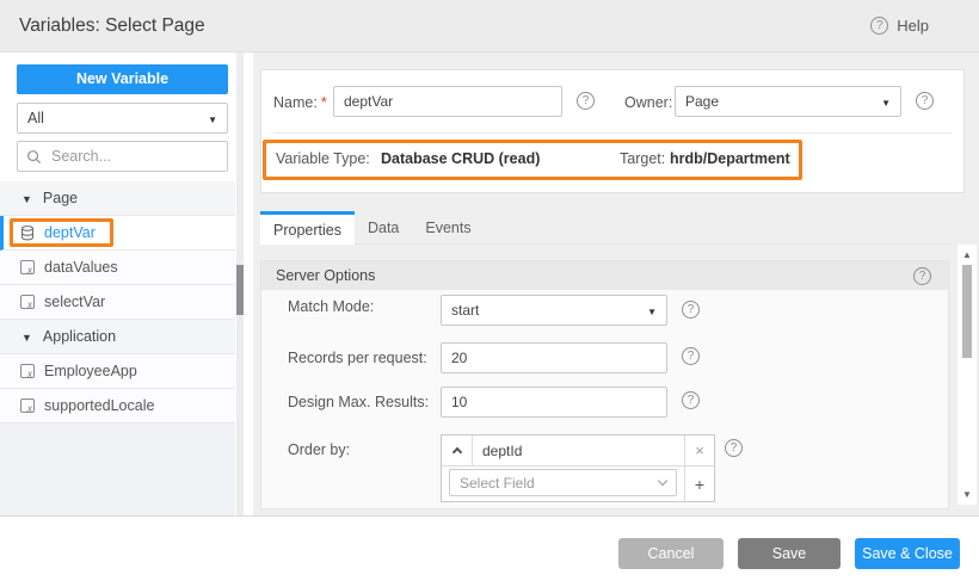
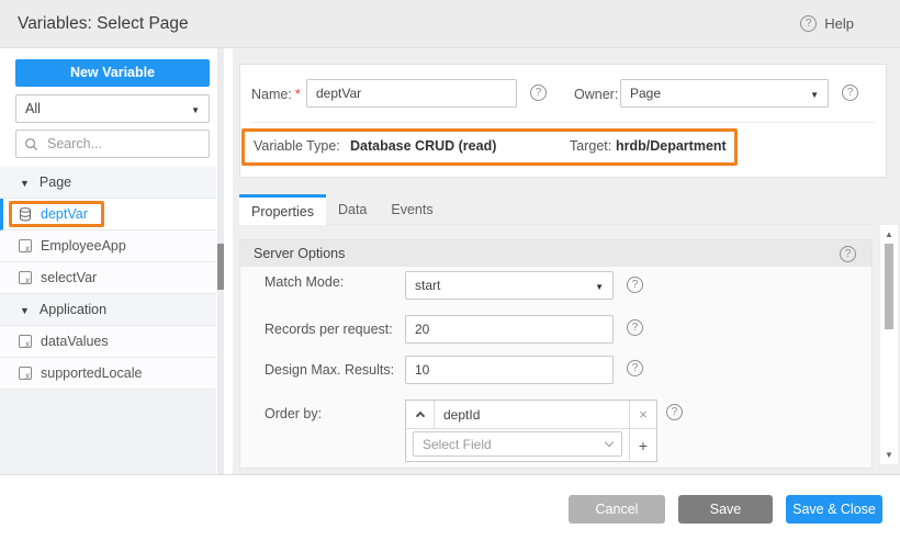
  Variables: Select Page
  Help
  New Variable
  All
  Search...
  Page
  deptVar
- dataValues
+ EmployeeApp
  selectVar
  Application
- EmployeeApp
+ dataValues
  supportedLocale
  Name: *
  deptVar
  Owner:
  Page
  Variable Type:
  Database CRUD (read)
  Target:
  hrdb/Department
  Properties
  Data
  Events
  Server Options
  Match Mode:
  start
  Records per request:
  20
  Design Max. Results:
  10
  Order by:
  deptId
  Select Field
  Cancel
  Save
  Save & Close
